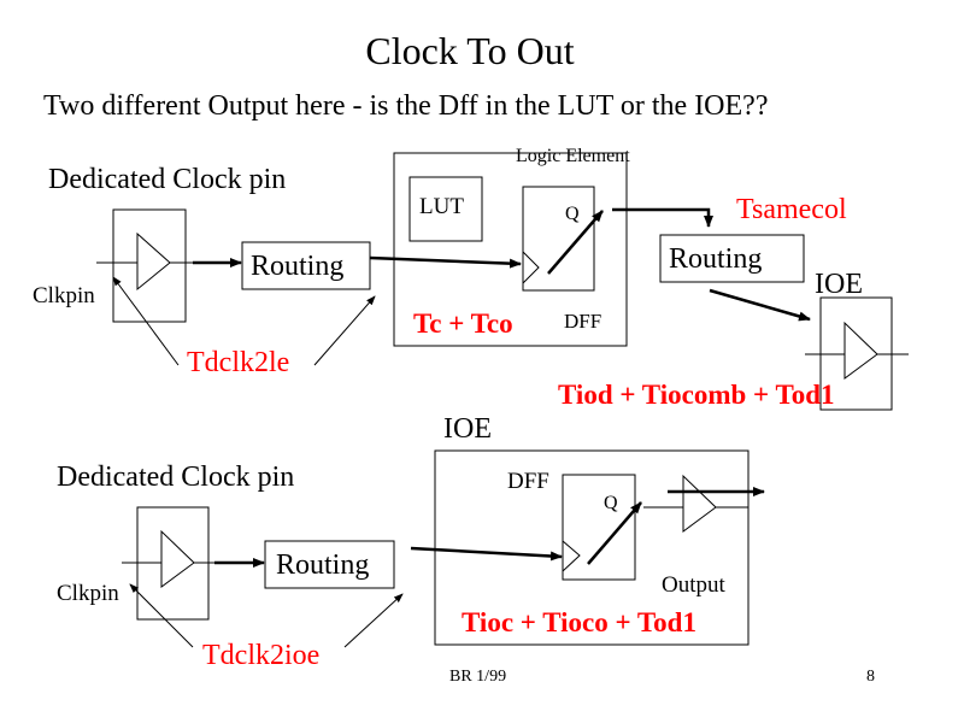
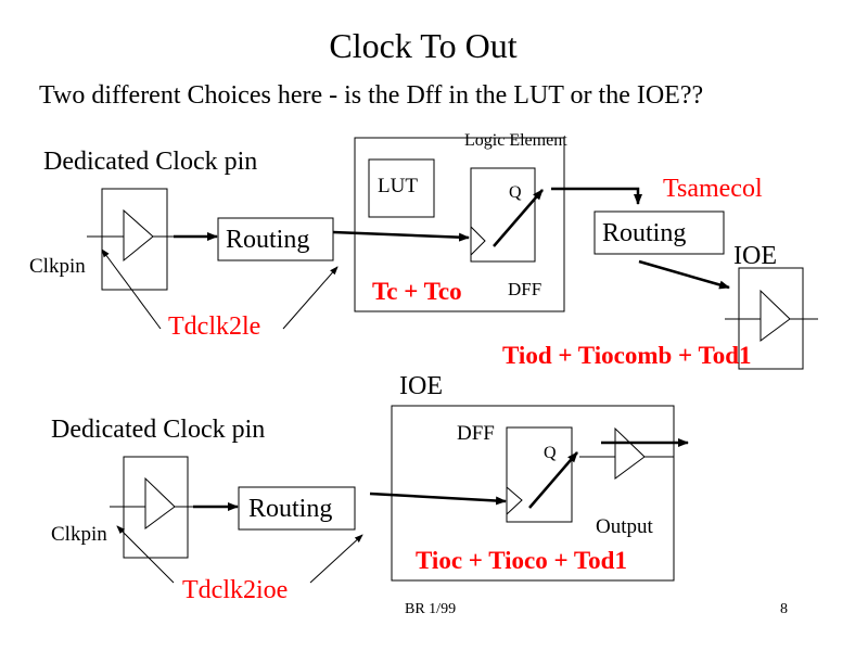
  Clock To Out
- Two different Output here - is the Dff in the LUT or the IOE??
+ Two different Choices here - is the Dff in the LUT or the IOE??
  Dedicated Clock pin
  Clkpin
  Routing
  Tdclk2le
  Logic Element
  LUT
  Q
  DFF
  Tc + Tco
  Tsamecol
  Routing
  IOE
  Tiod + Tiocomb + Tod1
  IOE
  Dedicated Clock pin
  Clkpin
  Routing
  Tdclk2ioe
  DFF
  Q
  Output
  Tioc + Tioco + Tod1
  BR 1/99
  8
